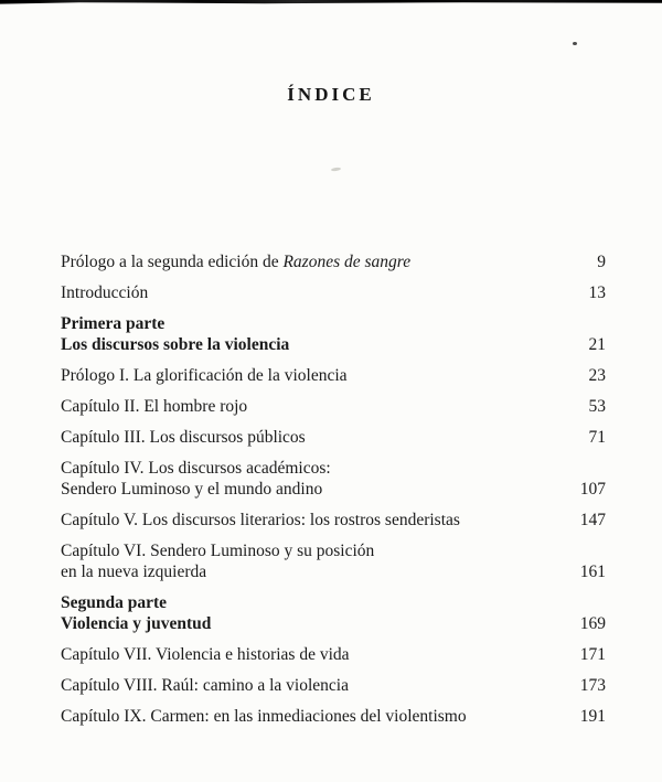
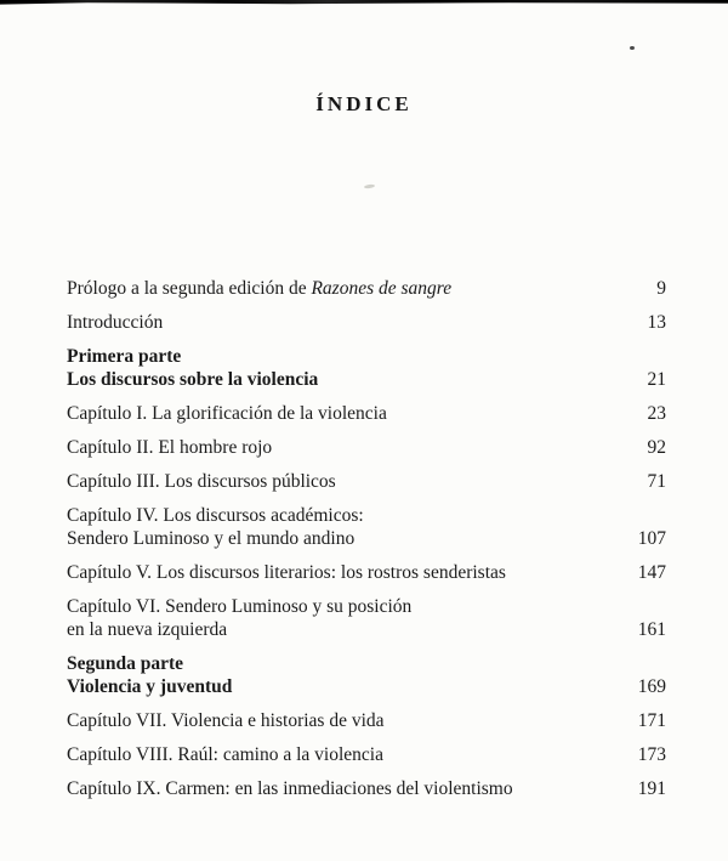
  ÍNDICE
  Prólogo a la segunda edición de Razones de sangre
  9
  Introducción
  13
  Primera parte
  Los discursos sobre la violencia
  21
- Prólogo I. La glorificación de la violencia
+ Capítulo I. La glorificación de la violencia
  23
  Capítulo II. El hombre rojo
- 53
+ 92
  Capítulo III. Los discursos públicos
  71
  Capítulo IV. Los discursos académicos:
  Sendero Luminoso y el mundo andino
  107
  Capítulo V. Los discursos literarios: los rostros senderistas
  147
  Capítulo VI. Sendero Luminoso y su posición
  en la nueva izquierda
  161
  Segunda parte
  Violencia y juventud
  169
  Capítulo VII. Violencia e historias de vida
  171
  Capítulo VIII. Raúl: camino a la violencia
  173
  Capítulo IX. Carmen: en las inmediaciones del violentismo
  191
